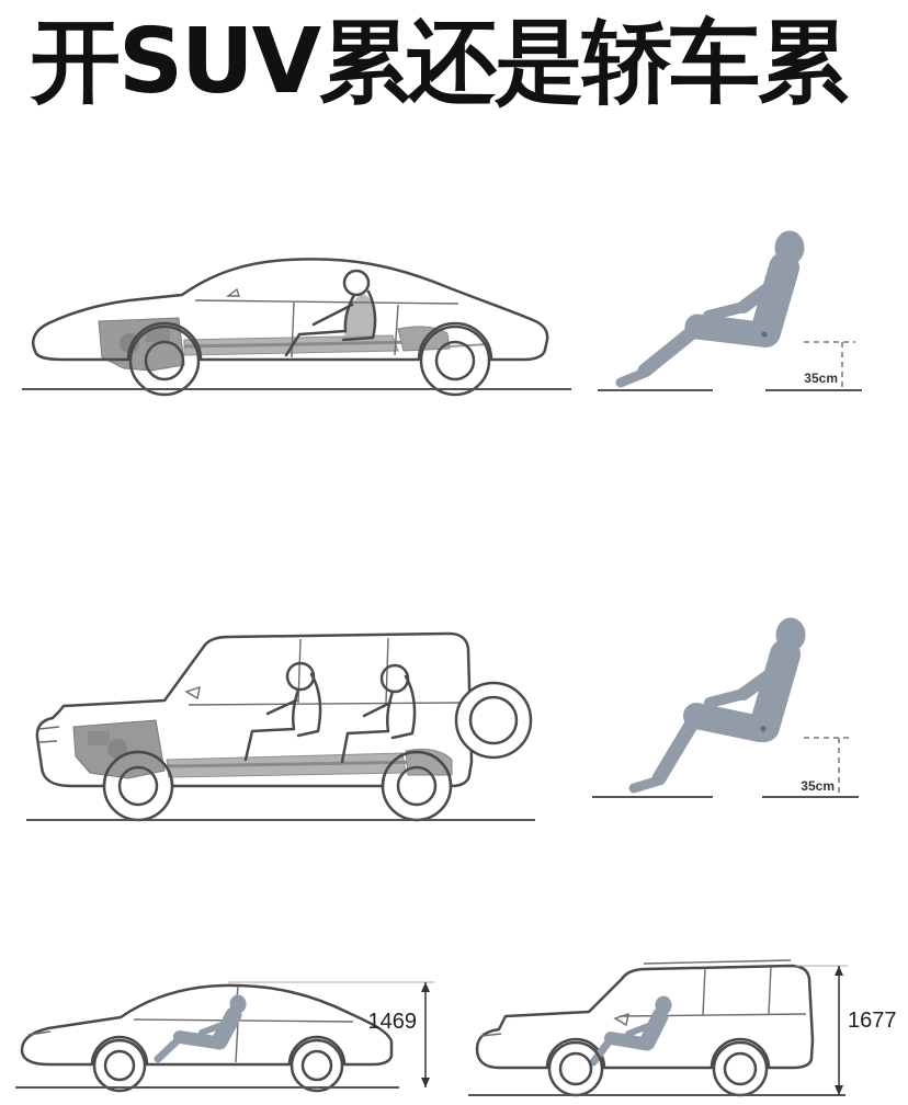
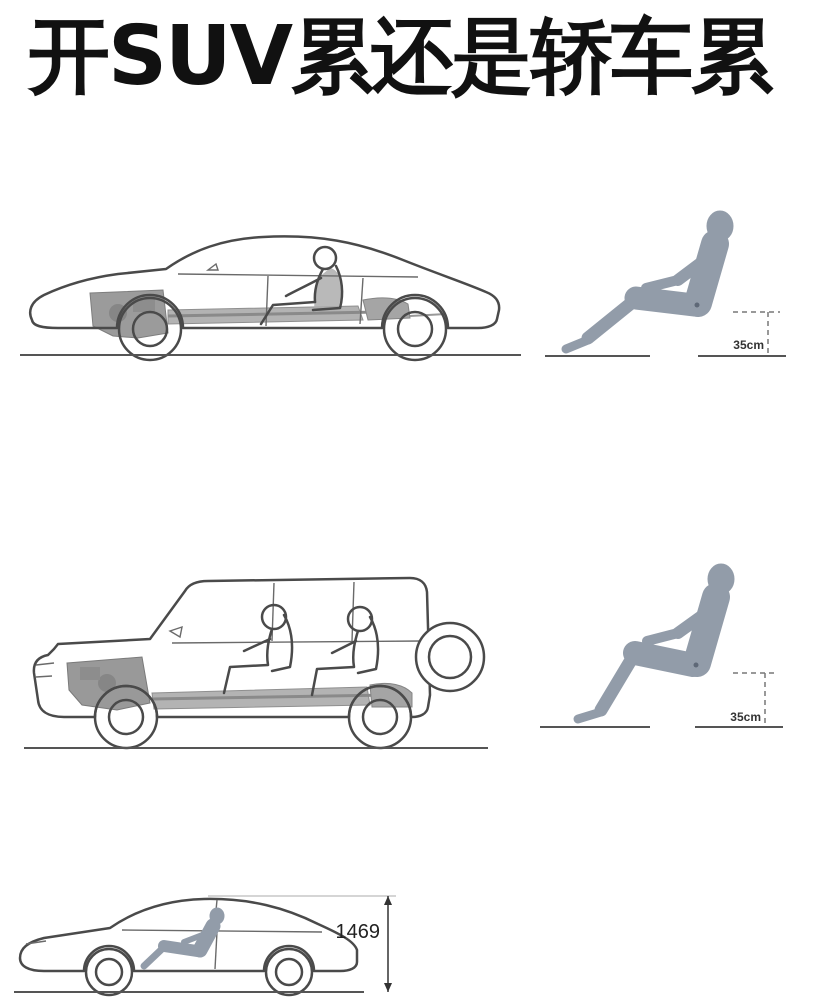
  开SUV累还是轿车累
  35cm
  35cm
  1469
- 1677
